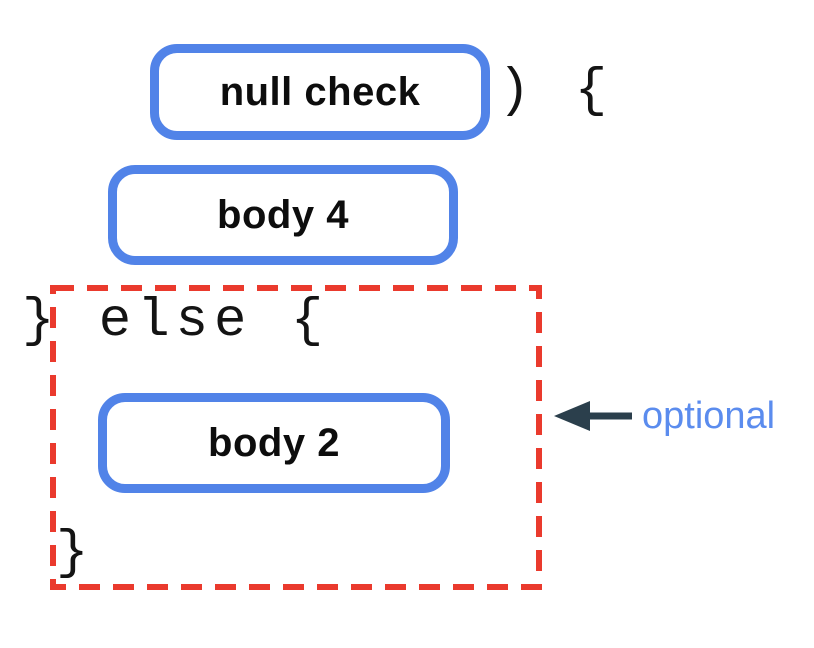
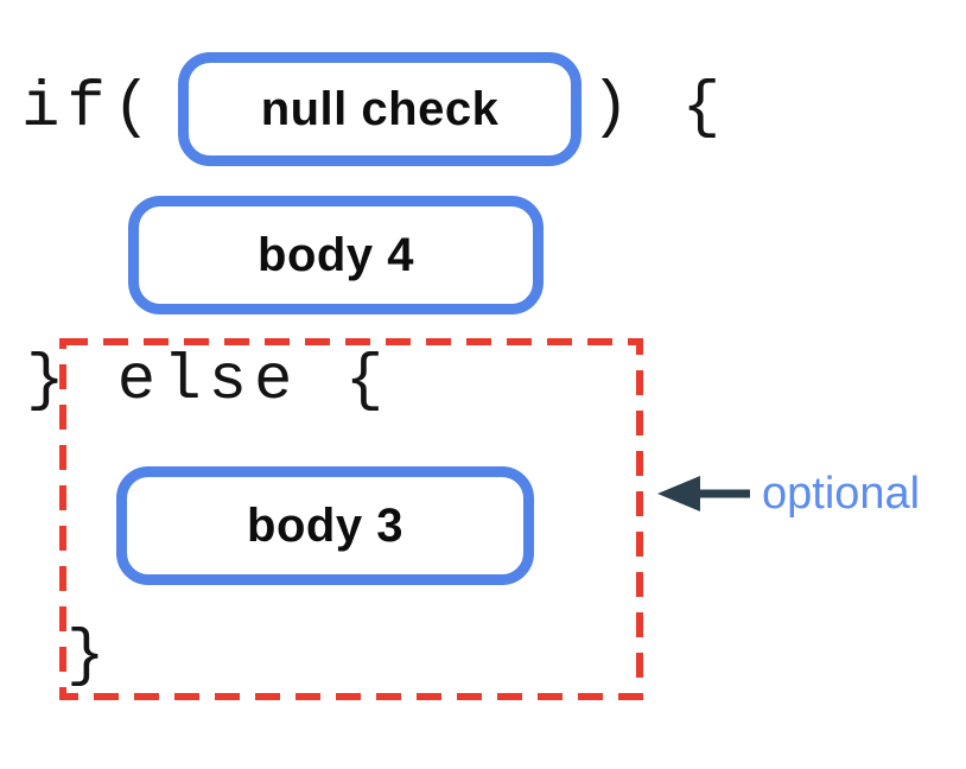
+ if(
  null check
  ) {
  body 4
  } else {
- body 2
+ body 3
  }
  optional
